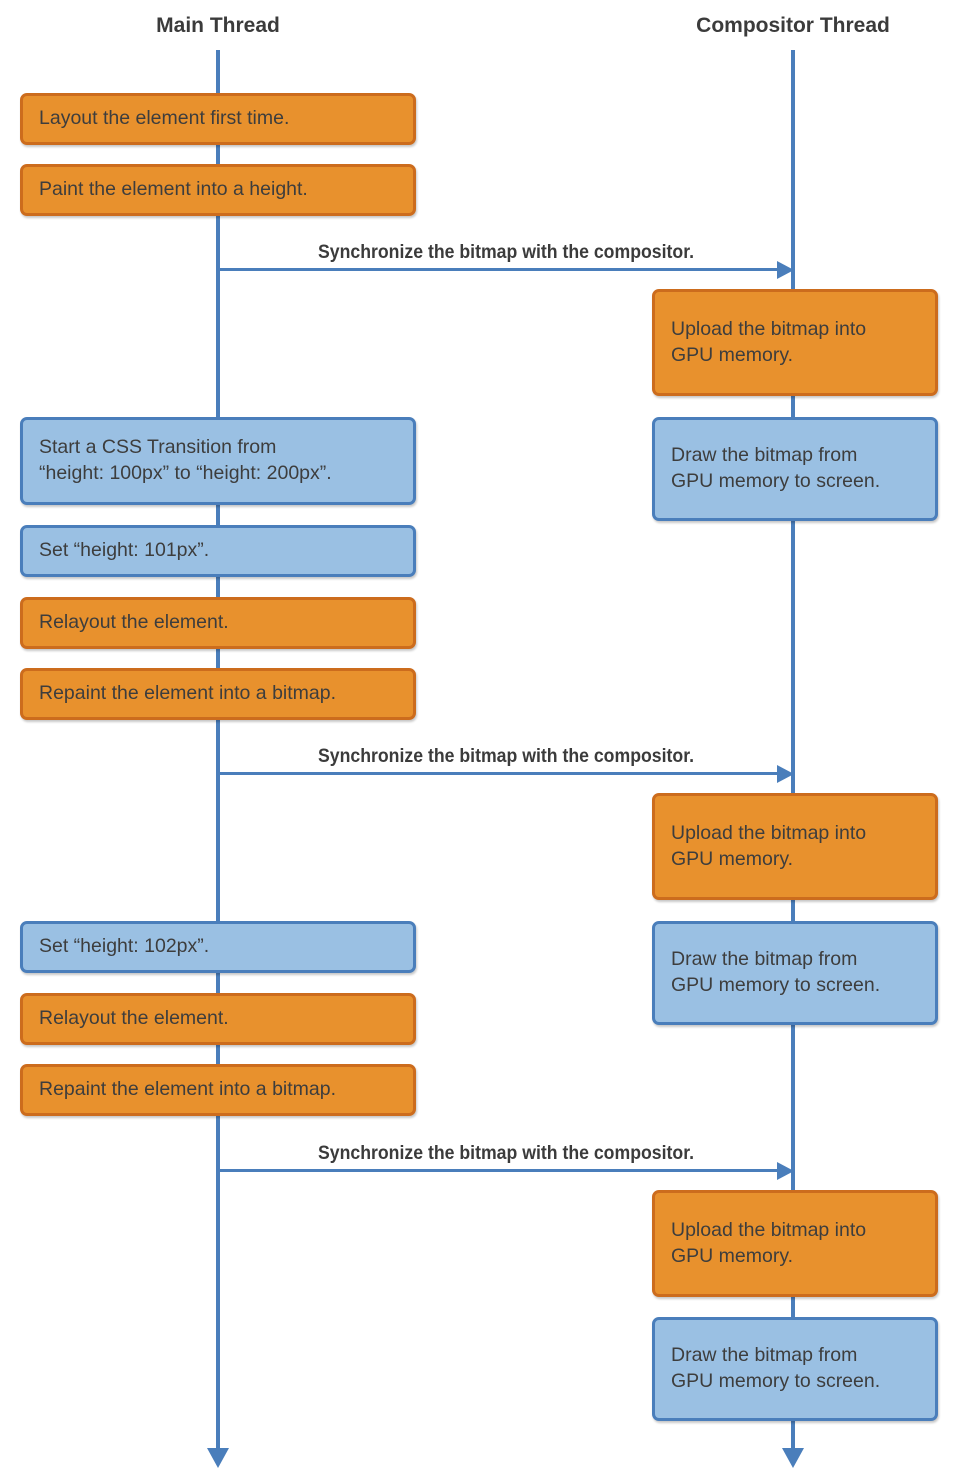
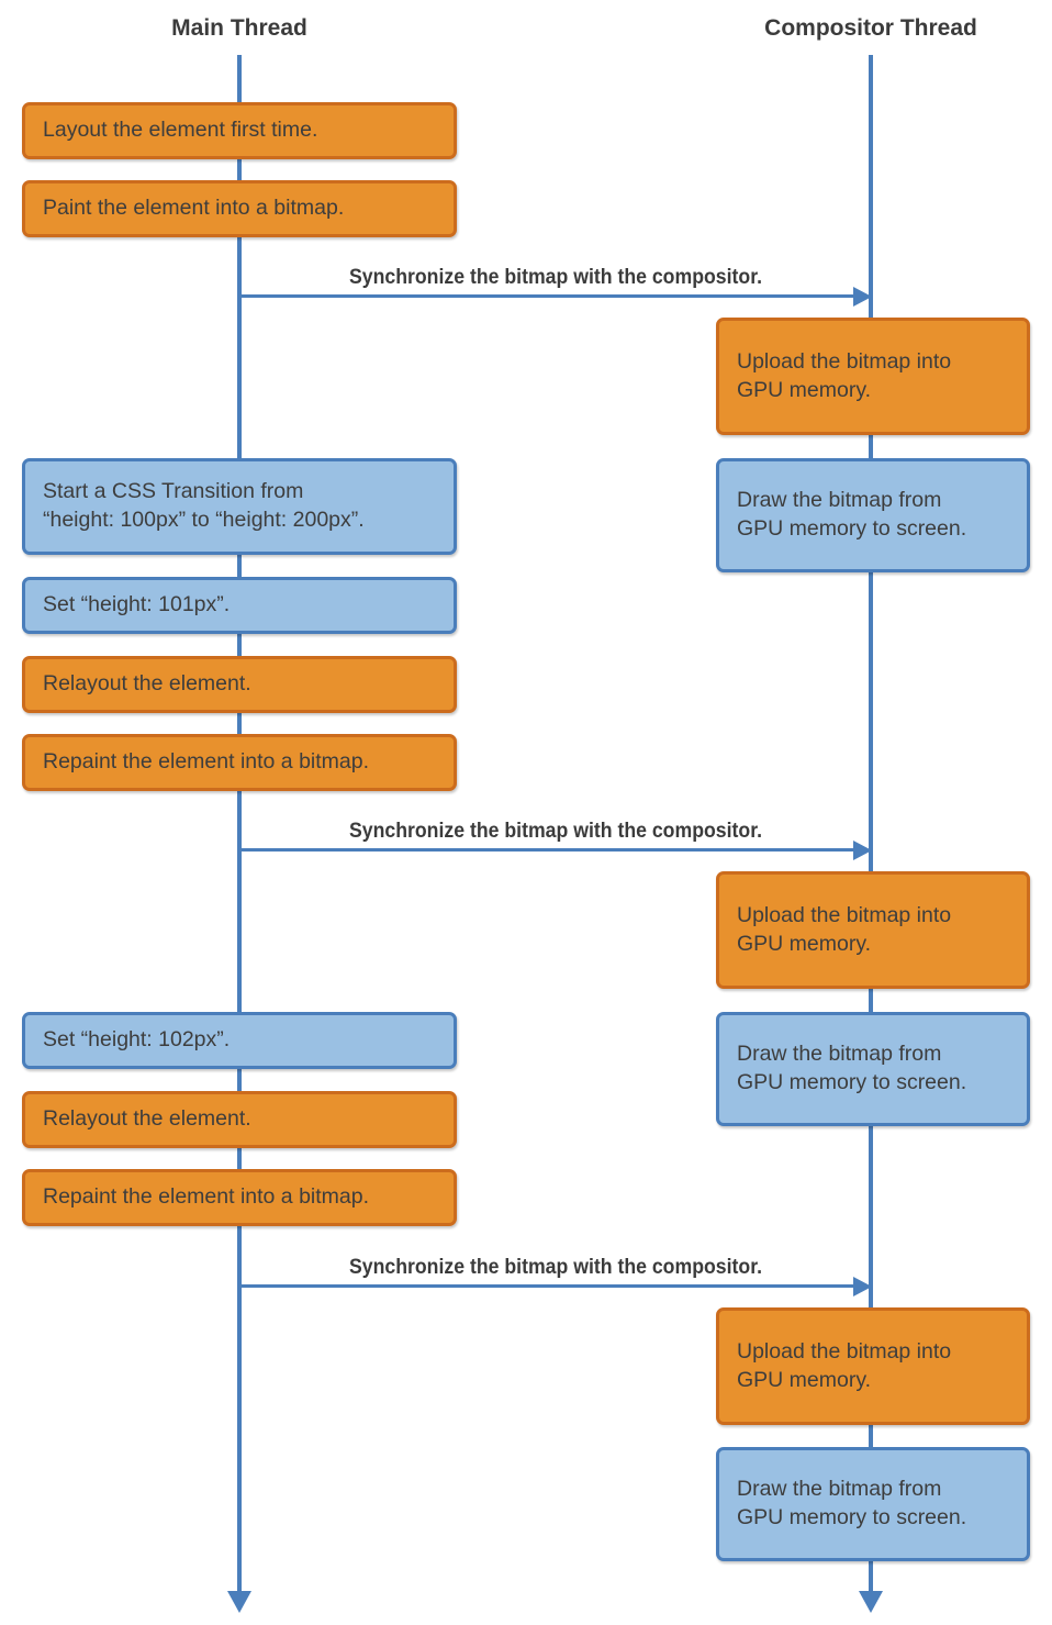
  Main Thread
  Compositor Thread
  Synchronize the bitmap with the compositor.
  Synchronize the bitmap with the compositor.
  Synchronize the bitmap with the compositor.
  Layout the element first time.
- Paint the element into a height.
+ Paint the element into a bitmap.
  Upload the bitmap into
  GPU memory.
  Start a CSS Transition from
  “height: 100px” to “height: 200px”.
  Draw the bitmap from
  GPU memory to screen.
  Set “height: 101px”.
  Relayout the element.
  Repaint the element into a bitmap.
  Upload the bitmap into
  GPU memory.
  Draw the bitmap from
  GPU memory to screen.
  Set “height: 102px”.
  Relayout the element.
  Repaint the element into a bitmap.
  Upload the bitmap into
  GPU memory.
  Draw the bitmap from
  GPU memory to screen.
